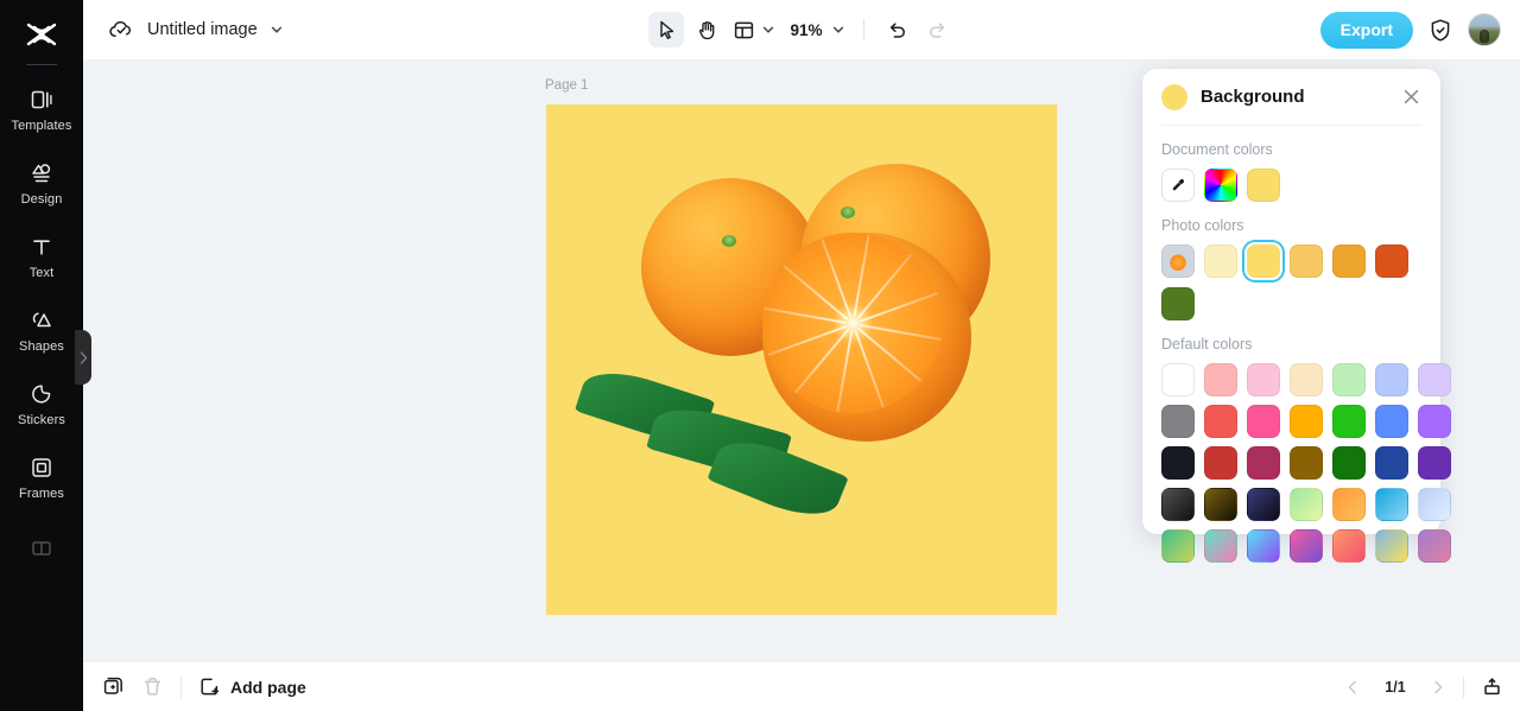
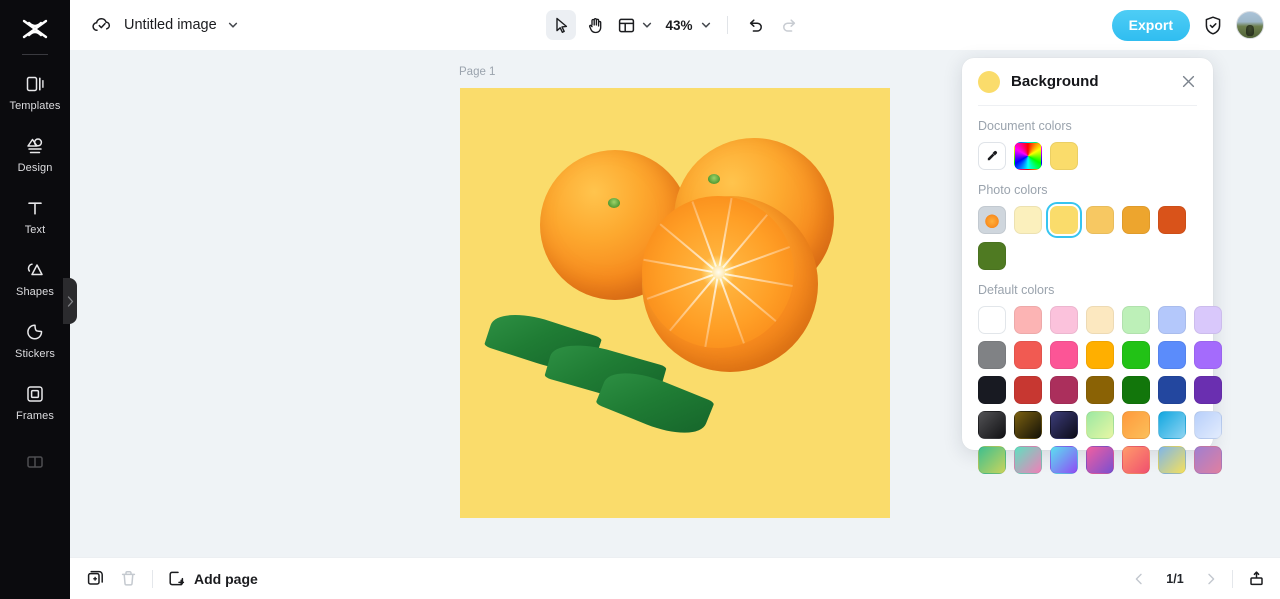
  Templates
  Design
  Text
  Shapes
  Stickers
  Frames
  Untitled image
- 91%
+ 43%
  Export
  Page 1
  Background
  Document colors
  Photo colors
  Default colors
  Add page
  1/1
